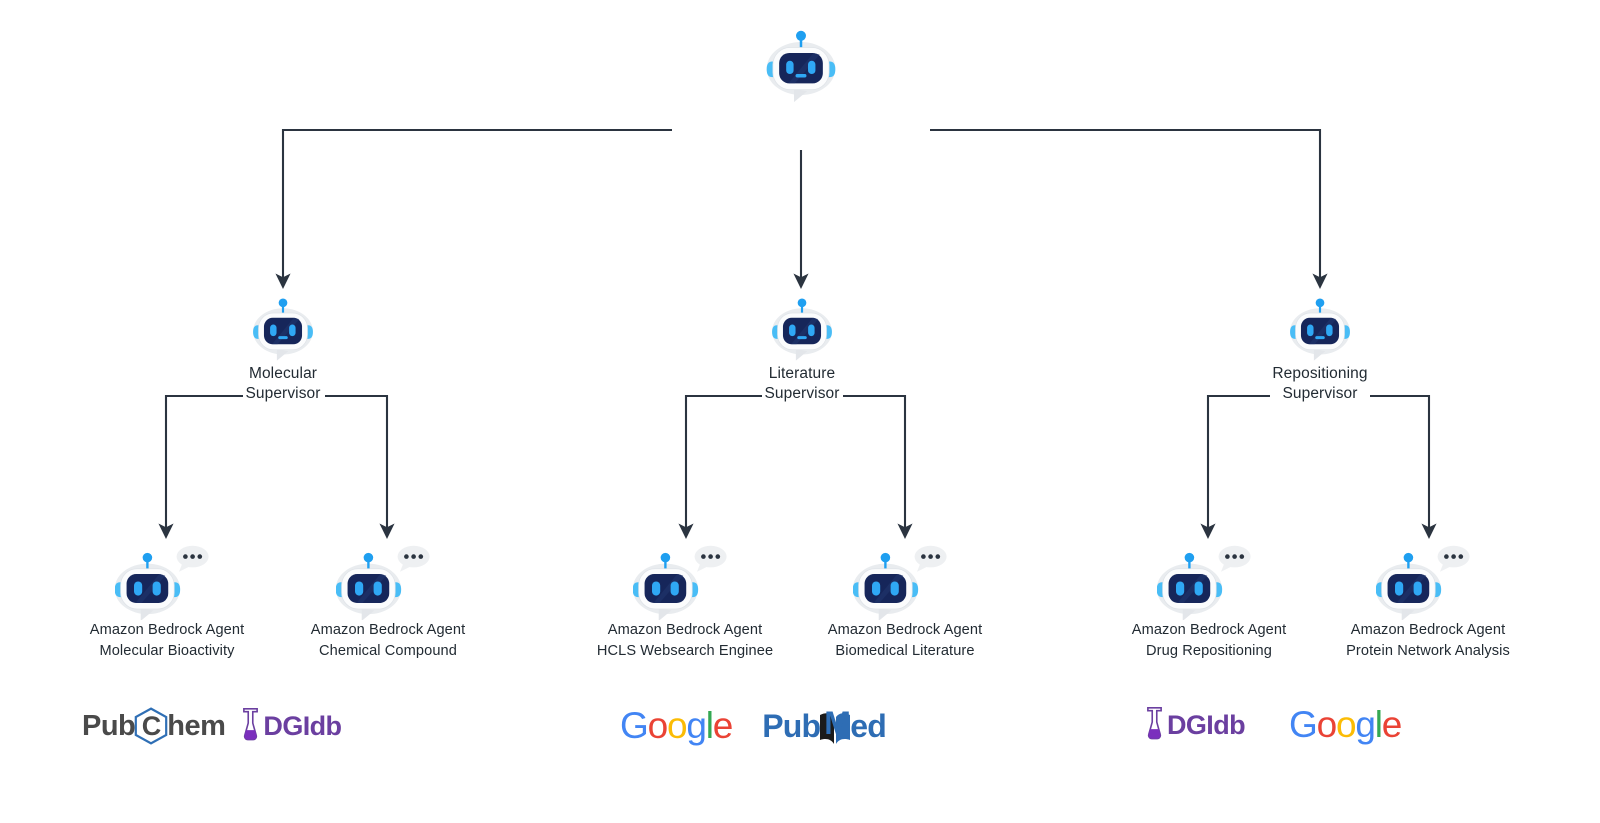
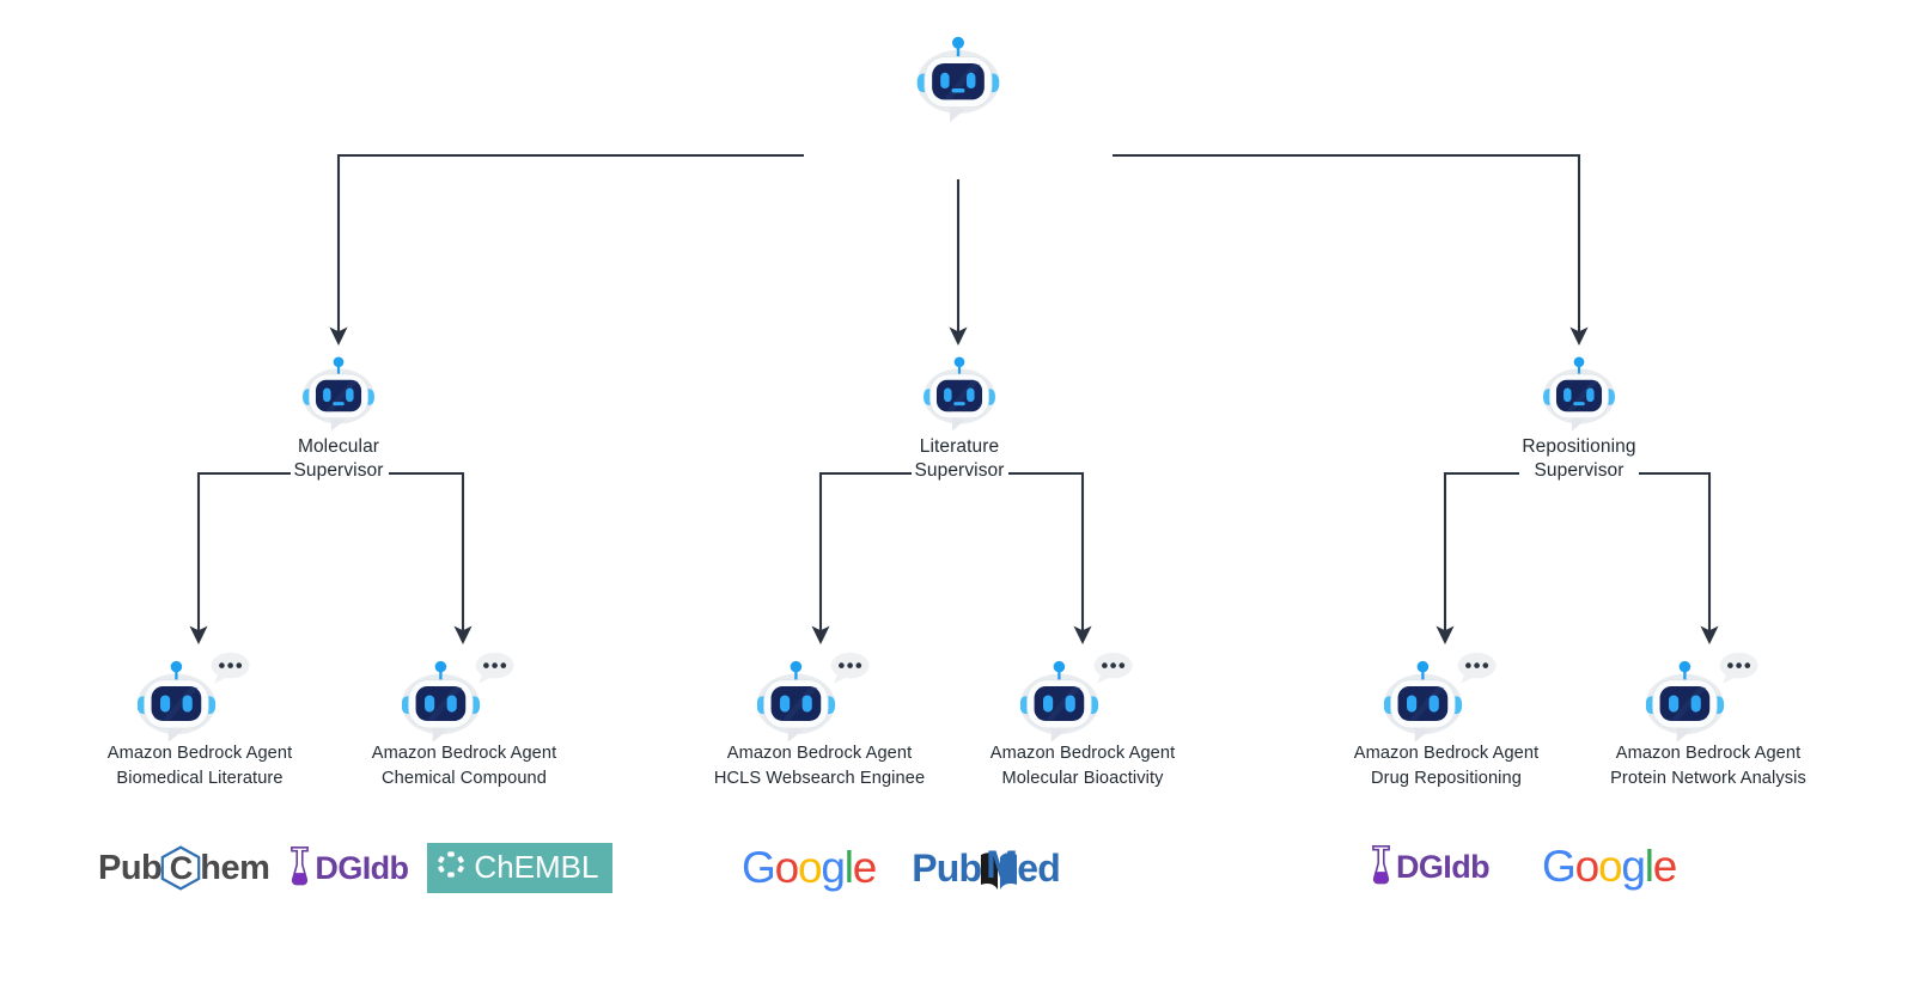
  Molecular
  Supervisor
  Literature
  Supervisor
  Repositioning
  Supervisor
  Amazon Bedrock Agent
- Molecular Bioactivity
+ Biomedical Literature
  Amazon Bedrock Agent
  Chemical Compound
  Amazon Bedrock Agent
  HCLS Websearch Enginee
  Amazon Bedrock Agent
- Biomedical Literature
+ Molecular Bioactivity
  Amazon Bedrock Agent
  Drug Repositioning
  Amazon Bedrock Agent
  Protein Network Analysis
  Pub
  C
  hem
  DGIdb
+ ChEMBL
  G
  o
  o
  g
  l
  e
  Pub
  M
  ed
  DGIdb
  G
  o
  o
  g
  l
  e
